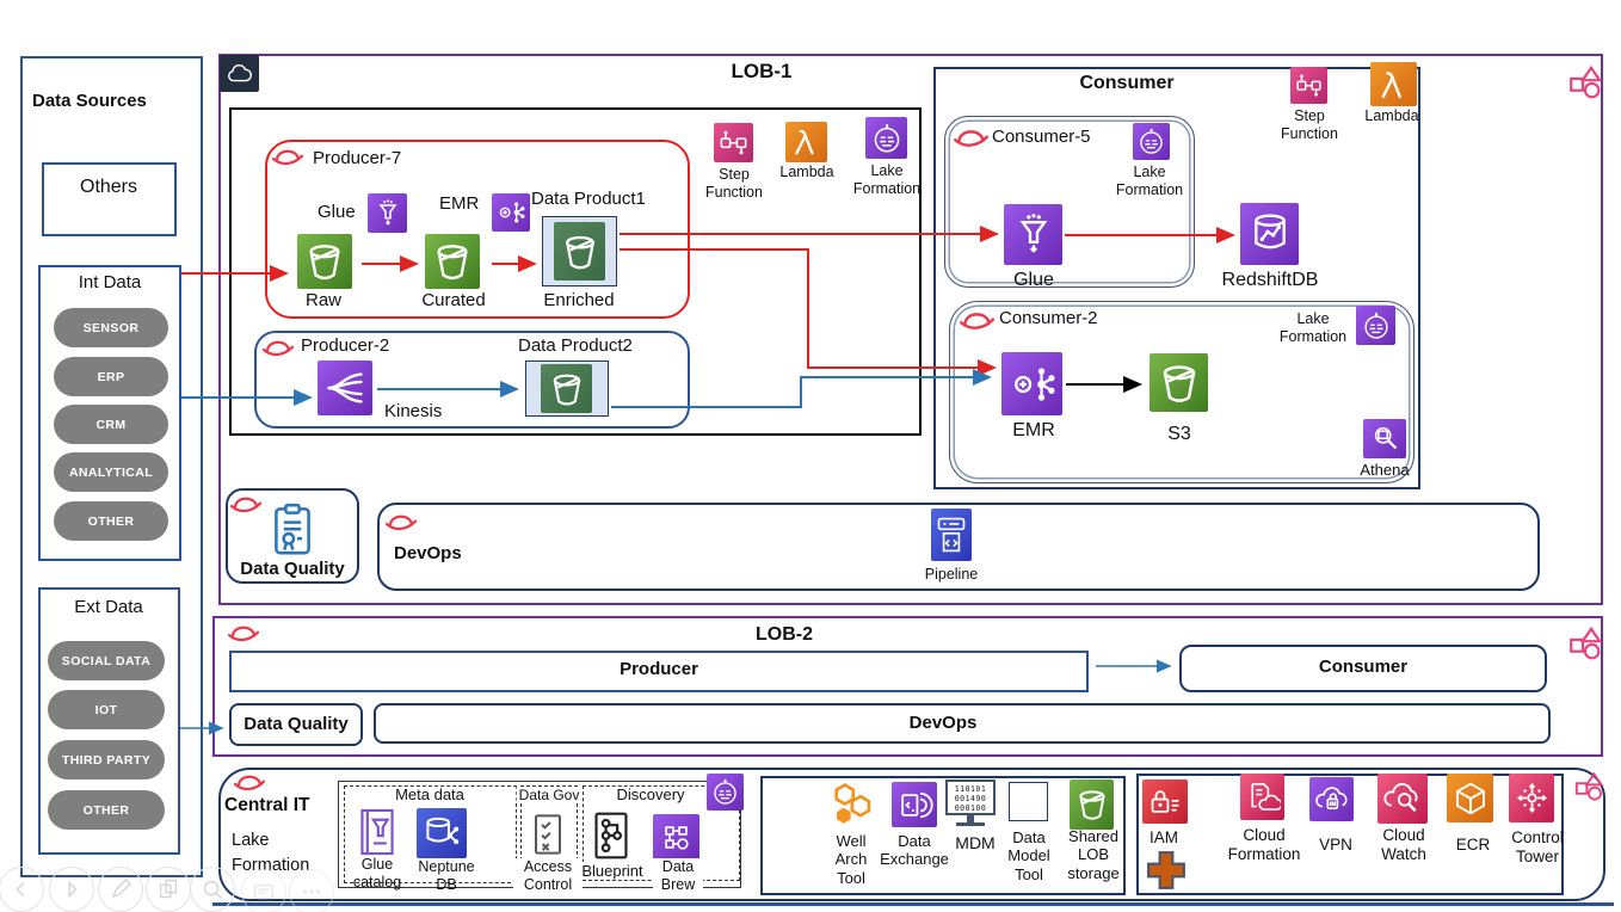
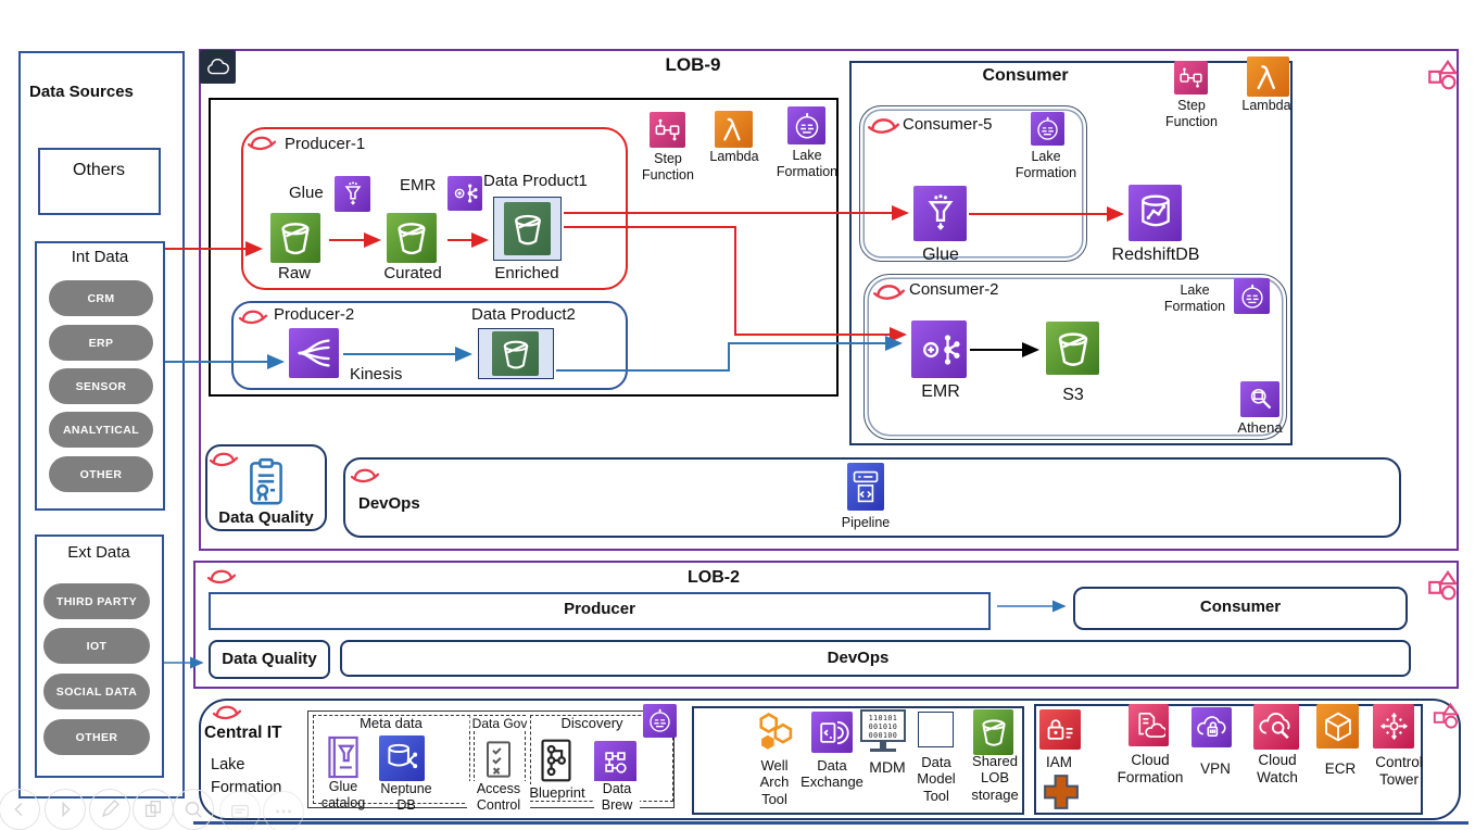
  Data Sources
  Others
  Int Data
- SENSOR
+ CRM
  ERP
- CRM
+ SENSOR
  ANALYTICAL
  OTHER
  Ext Data
- SOCIAL DATA
+ THIRD PARTY
  IOT
- THIRD PARTY
+ SOCIAL DATA
  OTHER
- LOB-1
+ LOB-9
- Producer-7
+ Producer-1
  Glue
  EMR
  Data Product1
  Raw
  Curated
  Enriched
  Step Function
  Lambda
  Lake Formation
  Producer-2
  Data Product2
  Kinesis
  Consumer
  Step Function
  Lambda
  Consumer-5
  Lake Formation
  Glue
  RedshiftDB
  Consumer-2
  Lake Formation
  EMR
  S3
  Athena
  Data Quality
  DevOps
  Pipeline
  LOB-2
  Producer
  Consumer
  Data Quality
  DevOps
  Central IT
  Lake Formation
  Meta data
  Glue catalog
  Neptune DB
  Data Gov
  Access Control
  Discovery
  Blueprint
  Data Brew
  Well Arch Tool
  Data Exchange
  110101
- 001490
+ 001010
  000100
  MDM
  Data Model Tool
  Shared LOB storage
  IAM
  Cloud Formation
  VPN
  Cloud Watch
  ECR
  Control Tower
